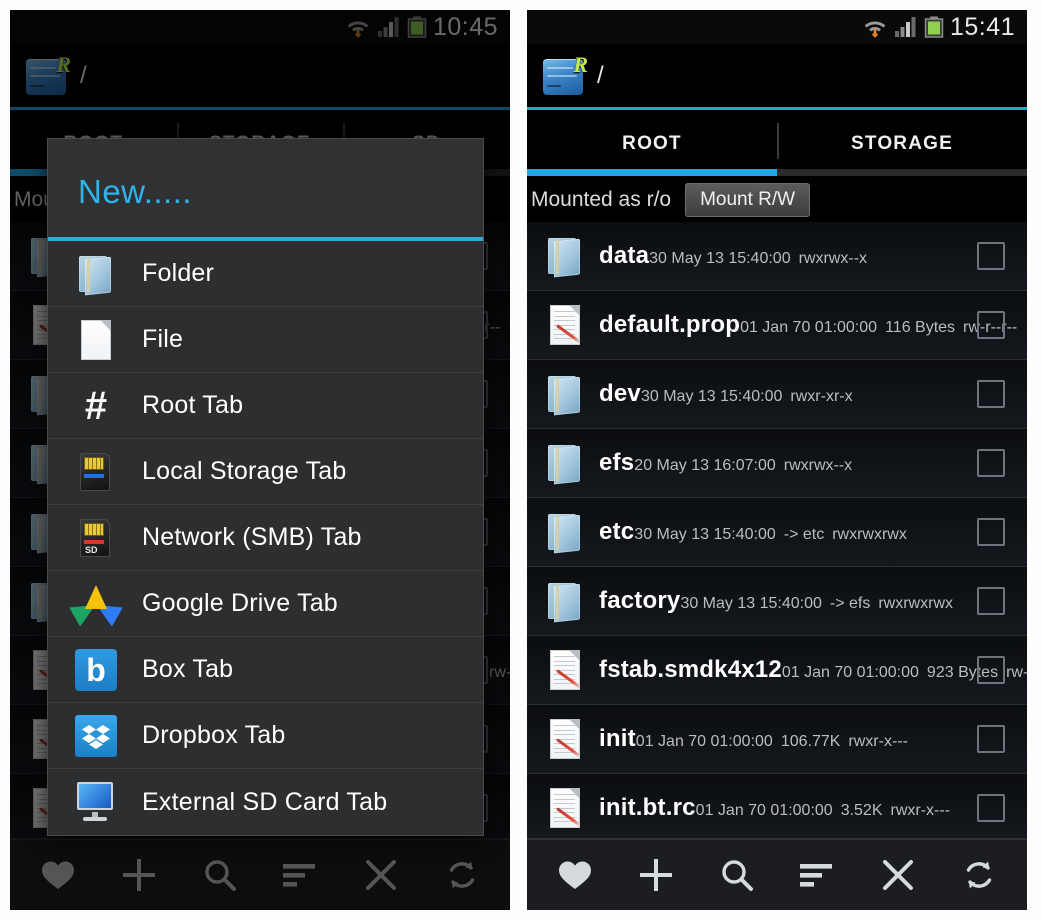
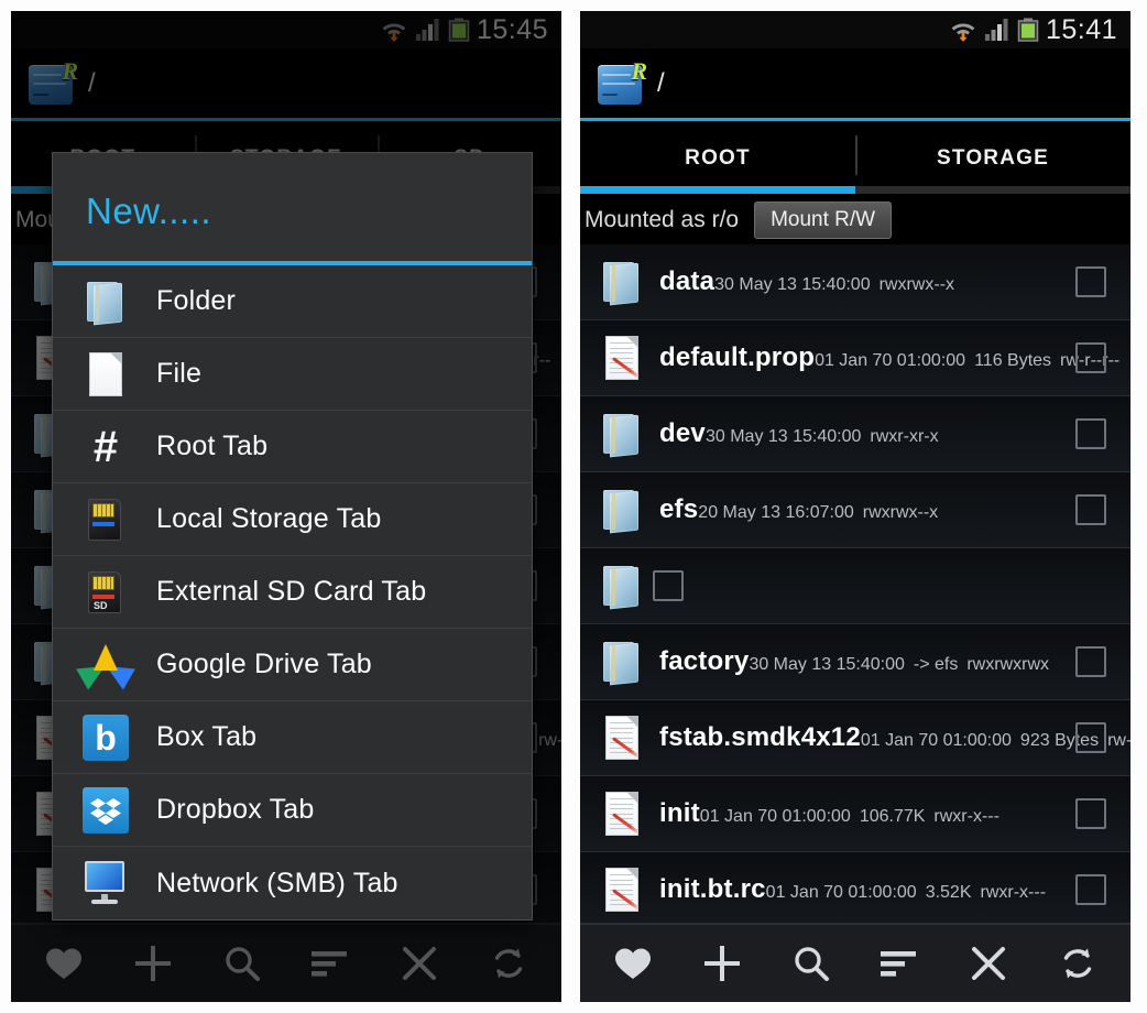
- 10:45
+ 15:45
  R
  /
  New.....
  Folder
  File
  #
  Root Tab
  Local Storage Tab
  SD
- Network (SMB) Tab
+ External SD Card Tab
  Google Drive Tab
  b
  Box Tab
  Dropbox Tab
- External SD Card Tab
+ Network (SMB) Tab
  15:41
  R
  /
  ROOT
  STORAGE
  Mounted as r/o
  Mount R/W
  data30 May 13 15:40:00 rwxrwx--x
  default.prop01 Jan 70 01:00:00 116 Bytes rw-r--r--
  dev30 May 13 15:40:00 rwxr-xr-x
  efs20 May 13 16:07:00 rwxrwx--x
- etc30 May 13 15:40:00 -> etc rwxrwxrwx
  factory30 May 13 15:40:00 -> efs rwxrwxrwx
  fstab.smdk4x1201 Jan 70 01:00:00 923 Bytes rw-
  init01 Jan 70 01:00:00 106.77K rwxr-x---
  init.bt.rc01 Jan 70 01:00:00 3.52K rwxr-x---
